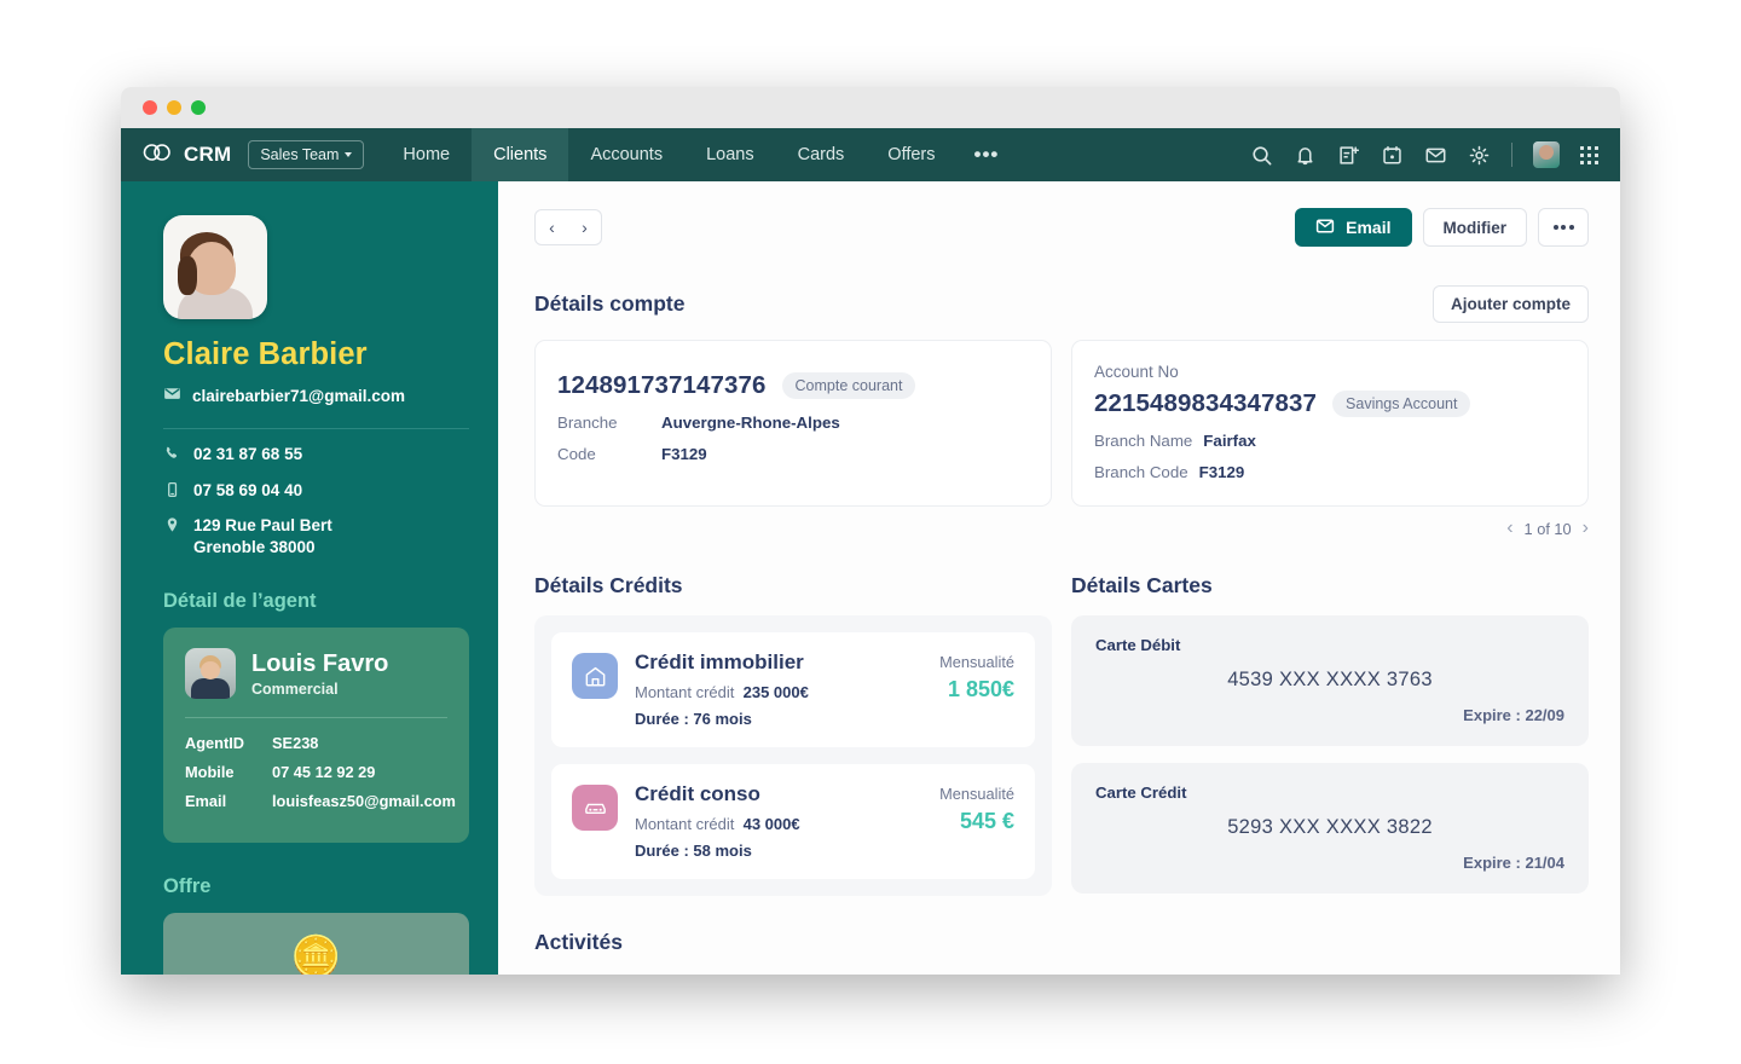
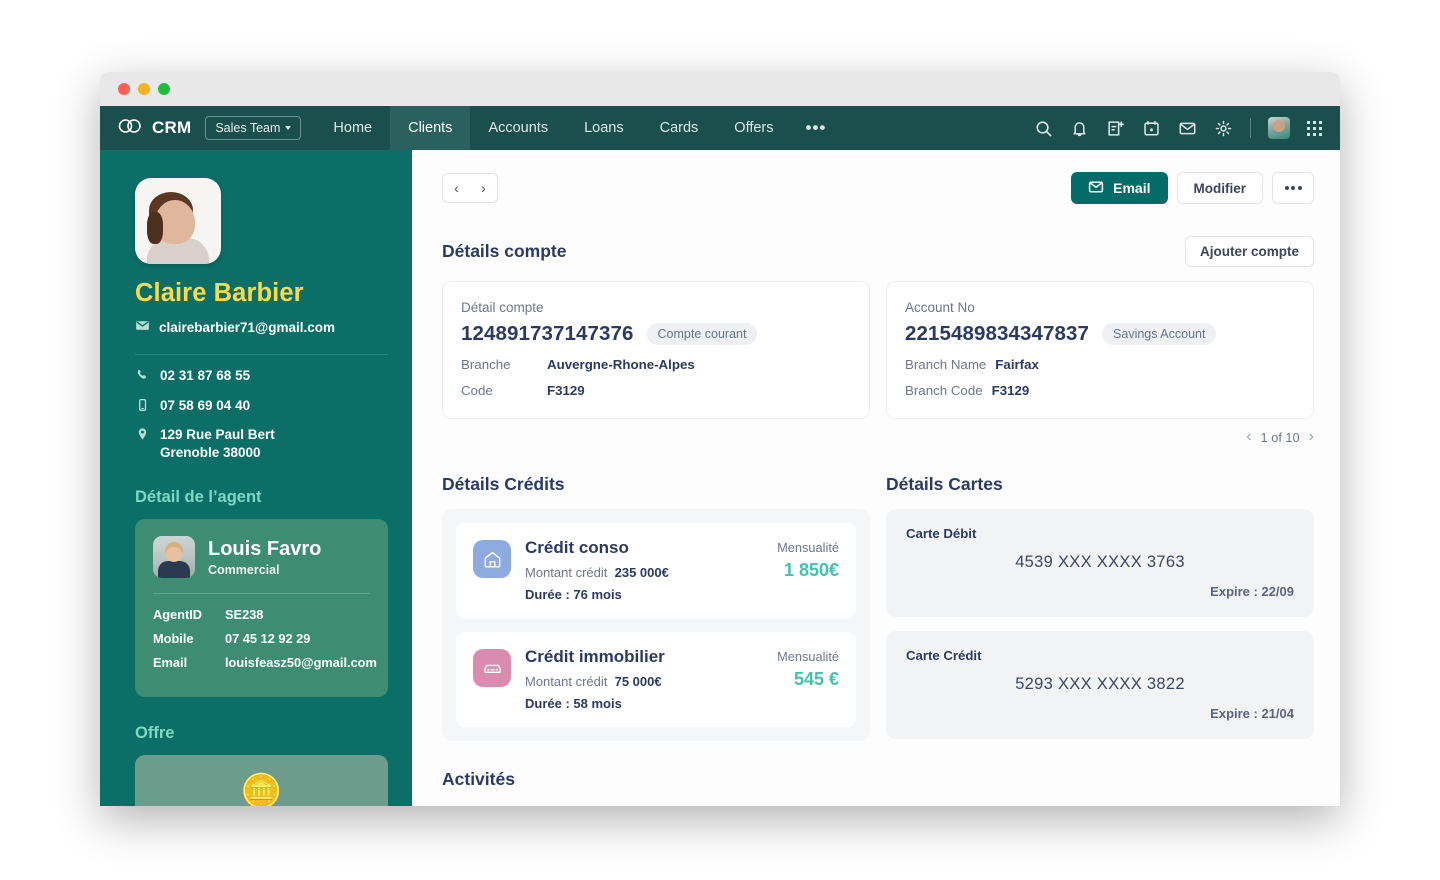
  CRM
  Sales Team
  Home
  Clients
  Accounts
  Loans
  Cards
  Offers
  •••
  Claire Barbier
  clairebarbier71@gmail.com
  02 31 87 68 55
  07 58 69 04 40
  129 Rue Paul Bert
  Grenoble 38000
  Détail de l’agent
  Louis Favro
  Commercial
  AgentID
  SE238
  Mobile
  07 45 12 92 29
  Email
  louisfeasz50@gmail.com
  Offre
  🪙
  ‹
  ›
  Email
  Modifier
  Détails compte
  Ajouter compte
+ Détail compte
  124891737147376
  Compte courant
  Branche
  Auvergne-Rhone-Alpes
  Code
  F3129
  Account No
  2215489834347837
  Savings Account
  Branch Name
  Fairfax
  Branch Code
  F3129
  ‹
  1 of 10
  ›
  Détails Crédits
- Crédit immobilier
+ Crédit conso
  Montant crédit 235 000€
  Durée : 76 mois
  Mensualité
  1 850€
- Crédit conso
+ Crédit immobilier
- Montant crédit 43 000€
+ Montant crédit 75 000€
  Durée : 58 mois
  Mensualité
  545 €
  Détails Cartes
  Carte Débit
  4539 XXX XXXX 3763
  Expire : 22/09
  Carte Crédit
  5293 XXX XXXX 3822
  Expire : 21/04
  Activités
